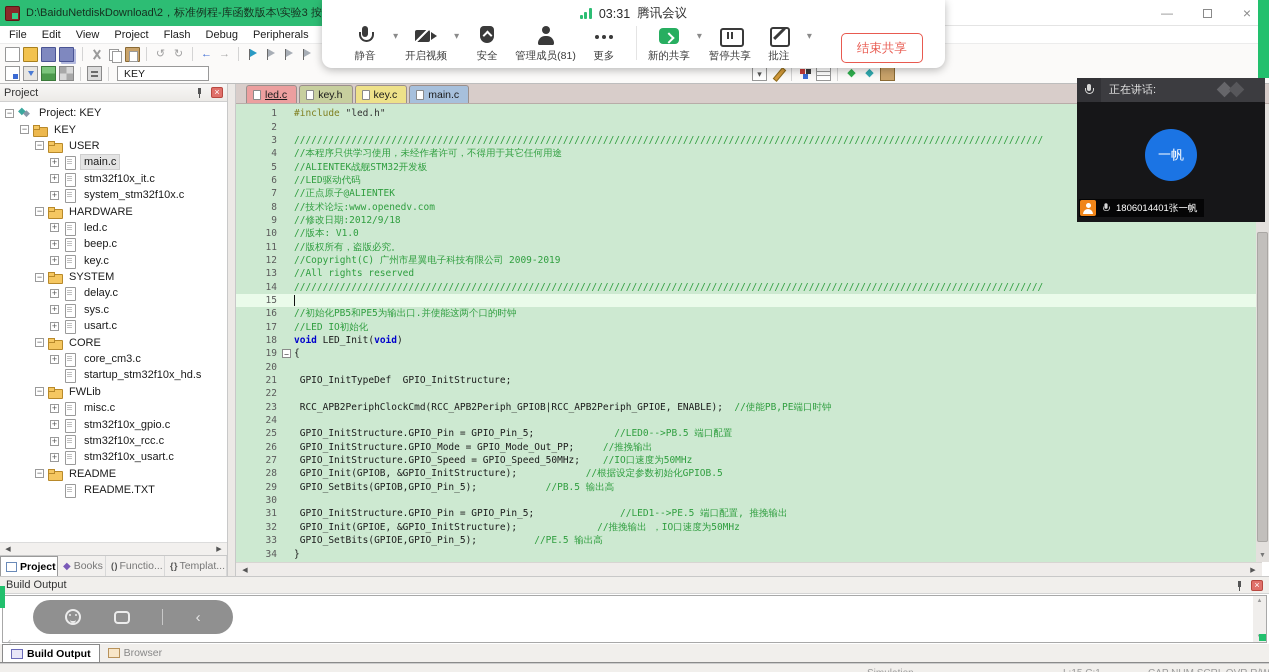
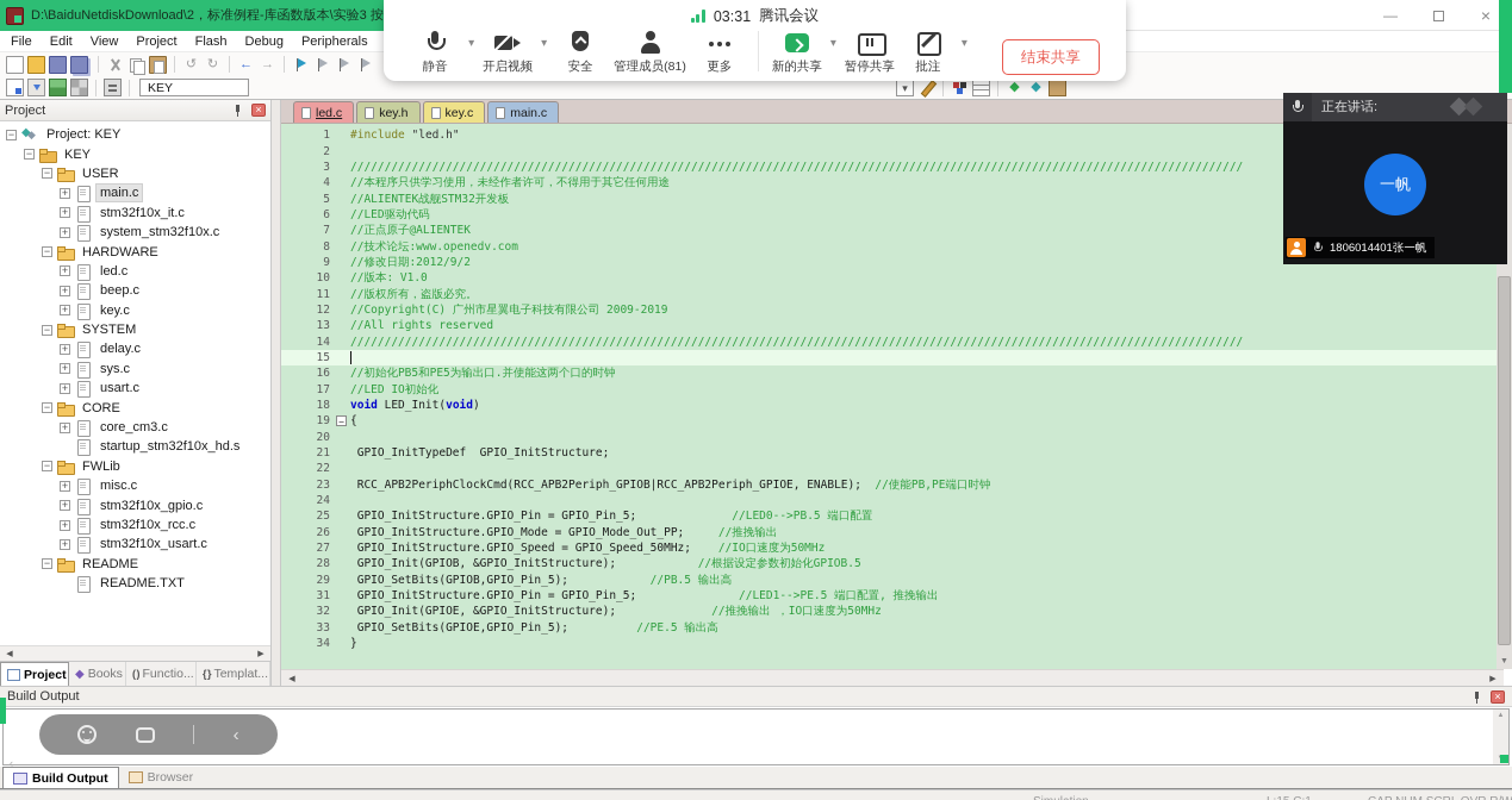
  D:\BaiduNetdiskDownload\2，标准例程-库函数版本\实验3 按
  —
  ×
  File
  Edit
  View
  Project
  Flash
  Debug
  Peripherals
  KEY
  Project
  ×
  −
  Project: KEY
  −
  KEY
  −
  USER
  +
  main.c
  +
  stm32f10x_it.c
  +
  system_stm32f10x.c
  −
  HARDWARE
  +
  led.c
  +
  beep.c
  +
  key.c
  −
  SYSTEM
  +
  delay.c
  +
  sys.c
  +
  usart.c
  −
  CORE
  +
  core_cm3.c
  startup_stm32f10x_hd.s
  −
  FWLib
  +
  misc.c
  +
  stm32f10x_gpio.c
  +
  stm32f10x_rcc.c
  +
  stm32f10x_usart.c
  −
  README
  README.TXT
  Project
  Books
  Functio...
  Templat...
  led.c
  key.h
  key.c
  main.c
  1
  #include "led.h"
  2
  3
  ///////////////////////////////////////////////////////////////////////////////////////////////////////////////////////////////////
  4
  //本程序只供学习使用，未经作者许可，不得用于其它任何用途
  5
  //ALIENTEK战舰STM32开发板
  6
  //LED驱动代码
  7
  //正点原子@ALIENTEK
  8
  //技术论坛:www.openedv.com
  9
- //修改日期:2012/9/18
+ //修改日期:2012/9/2
  10
  //版本: V1.0
  11
  //版权所有，盗版必究。
  12
  //Copyright(C) 广州市星翼电子科技有限公司 2009-2019
  13
  //All rights reserved
  14
  ///////////////////////////////////////////////////////////////////////////////////////////////////////////////////////////////////
  15
  16
  //初始化PB5和PE5为输出口.并使能这两个口的时钟
  17
  //LED IO初始化
  18
  void LED_Init(void)
  19
  −
  {
  20
  21
  GPIO_InitTypeDef GPIO_InitStructure;
  22
  23
  RCC_APB2PeriphClockCmd(RCC_APB2Periph_GPIOB|RCC_APB2Periph_GPIOE, ENABLE); //使能PB,PE端口时钟
  24
  25
  GPIO_InitStructure.GPIO_Pin = GPIO_Pin_5; //LED0-->PB.5 端口配置
  26
  GPIO_InitStructure.GPIO_Mode = GPIO_Mode_Out_PP; //推挽输出
  27
  GPIO_InitStructure.GPIO_Speed = GPIO_Speed_50MHz; //IO口速度为50MHz
  28
  GPIO_Init(GPIOB, &GPIO_InitStructure); //根据设定参数初始化GPIOB.5
  29
  GPIO_SetBits(GPIOB,GPIO_Pin_5); //PB.5 输出高
- 30
  31
  GPIO_InitStructure.GPIO_Pin = GPIO_Pin_5; //LED1-->PE.5 端口配置, 推挽输出
  32
  GPIO_Init(GPIOE, &GPIO_InitStructure); //推挽输出 ，IO口速度为50MHz
  33
  GPIO_SetBits(GPIOE,GPIO_Pin_5); //PE.5 输出高
  34
  }
  Build Output
  ×
  ‹
  ‹
  Build Output
  Browser
  03:31
  腾讯会议
  静音
  ▾
  开启视频
  ▾
  安全
  管理成员(81)
  更多
  新的共享
  ▾
  暂停共享
  批注
  ▾
  结束共享
  正在讲话:
  一帆
  1806014401张一帆
